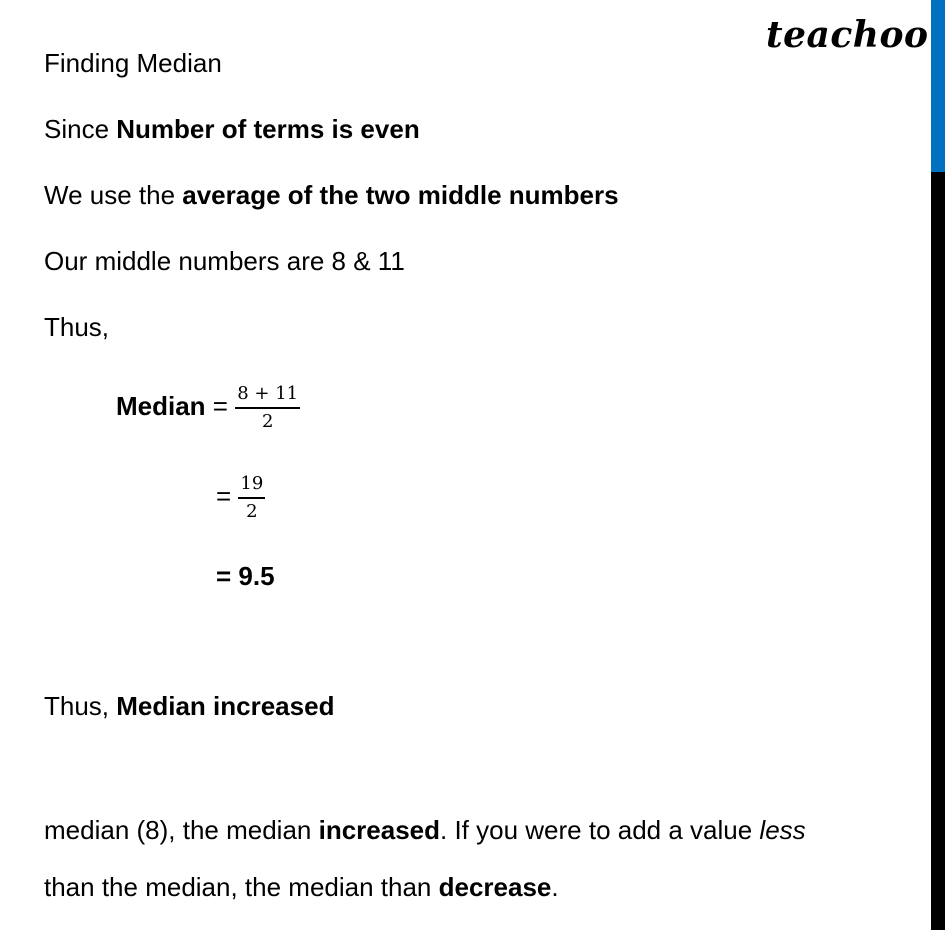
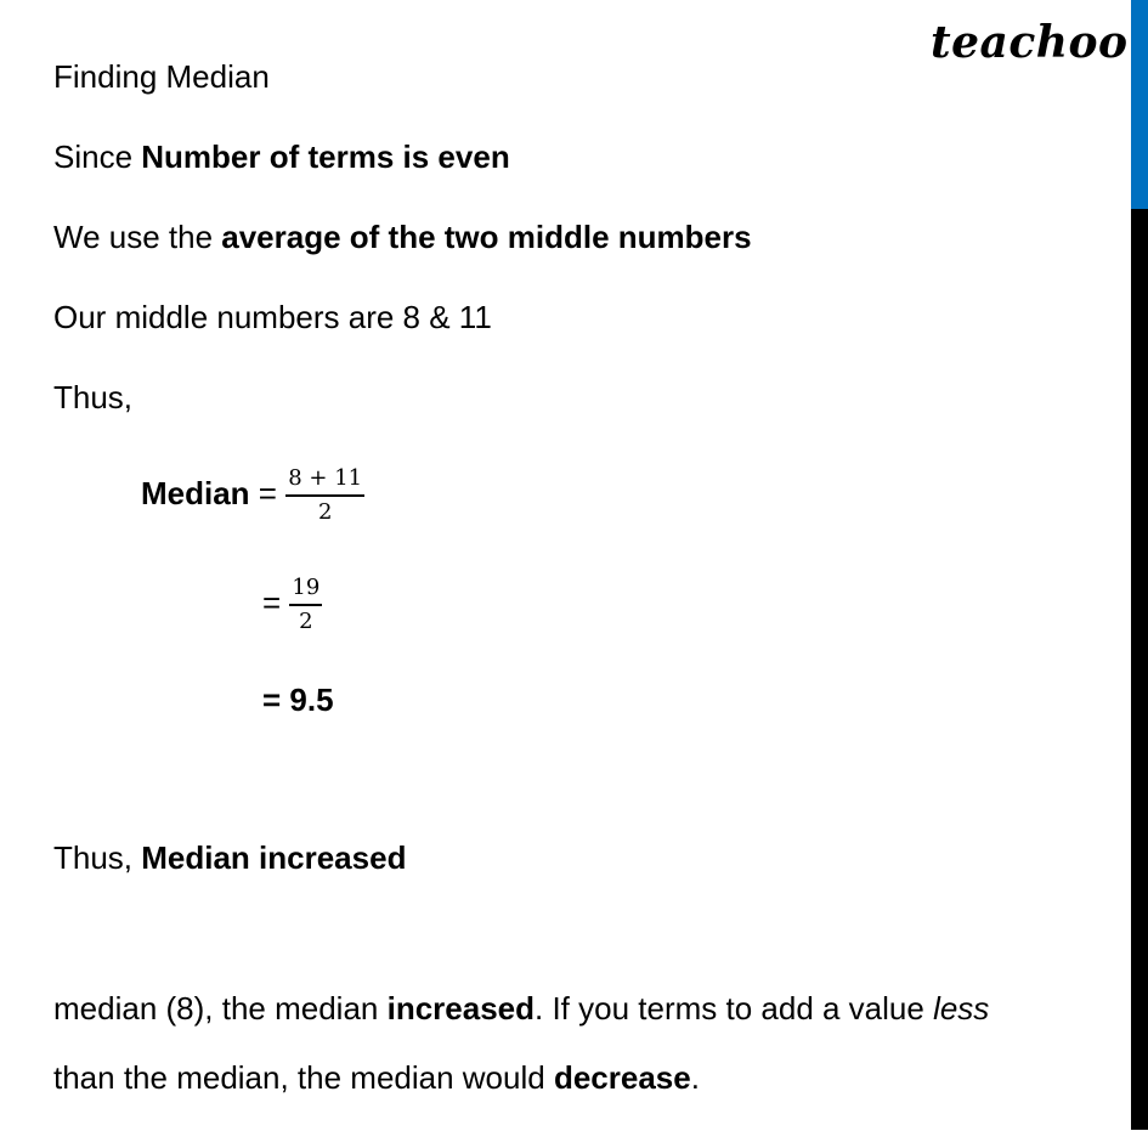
  teachoo
  Finding Median
  Since Number of terms is even
  We use the average of the two middle numbers
  Our middle numbers are 8 & 11
  Thus,
  Median =
  8 + 11
  2
  =
  19
  2
  = 9.5
  Thus, Median increased
- median (8), the median increased. If you were to add a value less
+ median (8), the median increased. If you terms to add a value less
- than the median, the median than decrease.
+ than the median, the median would decrease.
